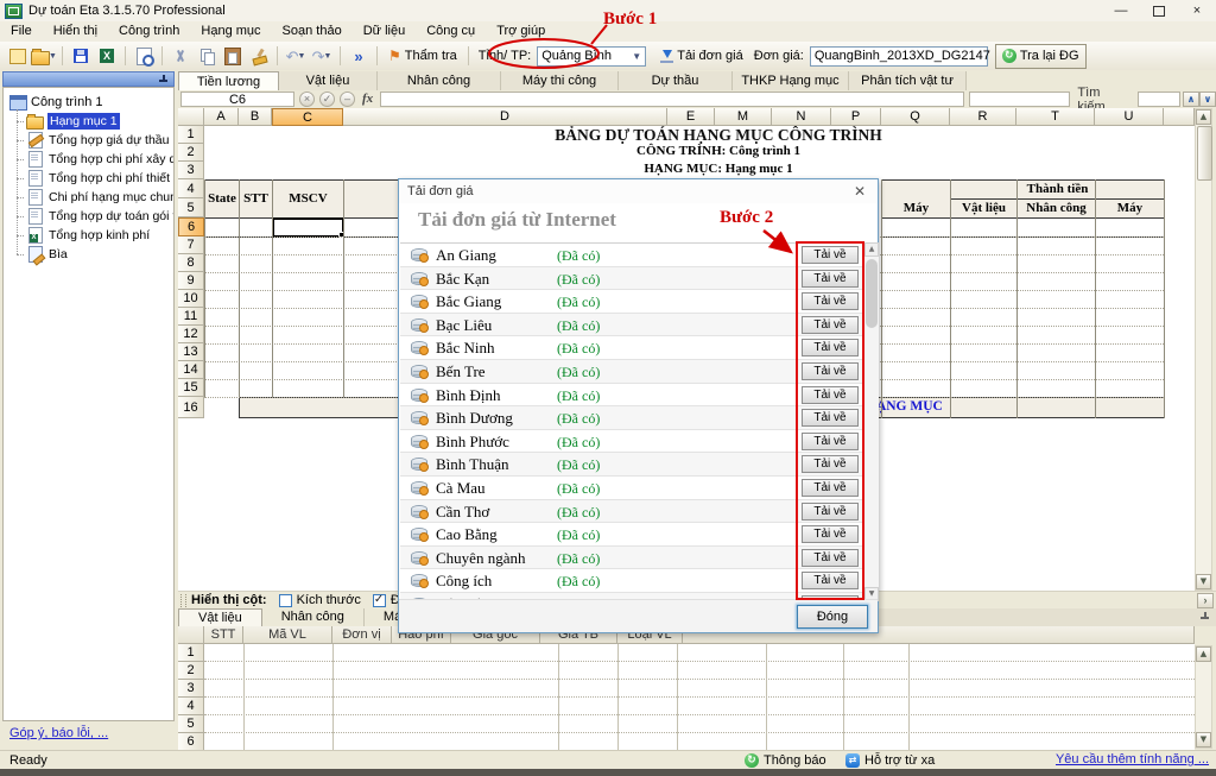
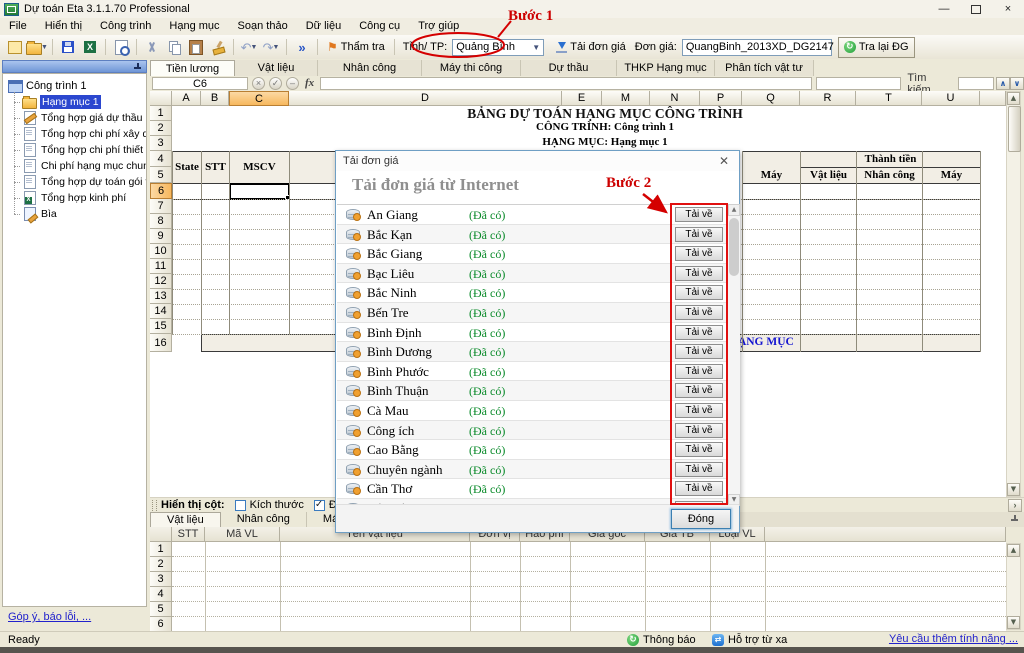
- Dự toán Eta 3.1.5.70 Professional
+ Dự toán Eta 3.1.1.70 Professional
  —
  ×
  File
  Hiển thị
  Công trình
  Hạng mục
  Soạn thảo
  Dữ liệu
  Công cụ
  Trợ giúp
  ↶
  ↷
  »
  ⚑
  Thẩm tra
  Tỉnh/ TP:
  Quảng Bình
  ▼
  Tải đơn giá
  Đơn giá:
  QuangBinh_2013XD_DG2147
  Tra lại ĐG
  Công trình 1
  Hạng mục 1
  Tổng hợp giá dự thầu
  Tổng hợp chi phí xây d
  Tổng hợp chi phí thiết
  Chi phí hạng mục chu
  Tổng hợp dự toán gói
  Tổng hợp kinh phí
  Bìa
  Góp ý, báo lỗi, ...
  Tiền lương
  Vật liệu
  Nhân công
  Máy thi công
  Dự thầu
  THKP Hạng mục
  Phân tích vật tư
  C6
  ×
  ✓
  ‒
  fx
  Tìm kiếm
  ∧
  ∨
  A
  B
  C
  D
  E
  M
  N
  P
  Q
  R
  T
  U
  1
  2
  3
  4
  5
  6
  7
  8
  9
  10
  11
  12
  13
  14
  15
  16
  BẢNG DỰ TOÁN HẠNG MỤC CÔNG TRÌNH
  CÔNG TRÌNH: Công trình 1
  HẠNG MỤC: Hạng mục 1
  State
  STT
  MSCV
  Máy
  Thành tiền
  Vật liệu
  Nhân công
  Máy
  NG MỤC
  ▲
  ▼
  Hiển thị cột:
  Kích thước
  ›
  Vật liệu
  Nhân công
  STT
  Mã VL
+ Tên vật liệu
  Đơn vị
  Hao phí
  Giá gốc
  Giá TB
  Loại VL
  1
  2
  3
  4
  5
  6
  ▲
  ▼
  Ready
  Thông báo
  Hỗ trợ từ xa
  Yêu cầu thêm tính năng ...
  Tải đơn giá
  ✕
  Tải đơn giá từ Internet
  An Giang
  (Đã có)
  Tải về
  Bắc Kạn
  (Đã có)
  Tải về
  Bắc Giang
  (Đã có)
  Tải về
  Bạc Liêu
  (Đã có)
  Tải về
  Bắc Ninh
  (Đã có)
  Tải về
  Bến Tre
  (Đã có)
  Tải về
  Bình Định
  (Đã có)
  Tải về
  Bình Dương
  (Đã có)
  Tải về
  Bình Phước
  (Đã có)
  Tải về
  Bình Thuận
  (Đã có)
  Tải về
  Cà Mau
  (Đã có)
  Tải về
- Cần Thơ
+ Công ích
  (Đã có)
  Tải về
  Cao Bằng
  (Đã có)
  Tải về
  Chuyên ngành
  (Đã có)
  Tải về
- Công ích
+ Cần Thơ
  (Đã có)
  Tải về
  Đóng
  Bước 1
  Bước 2
